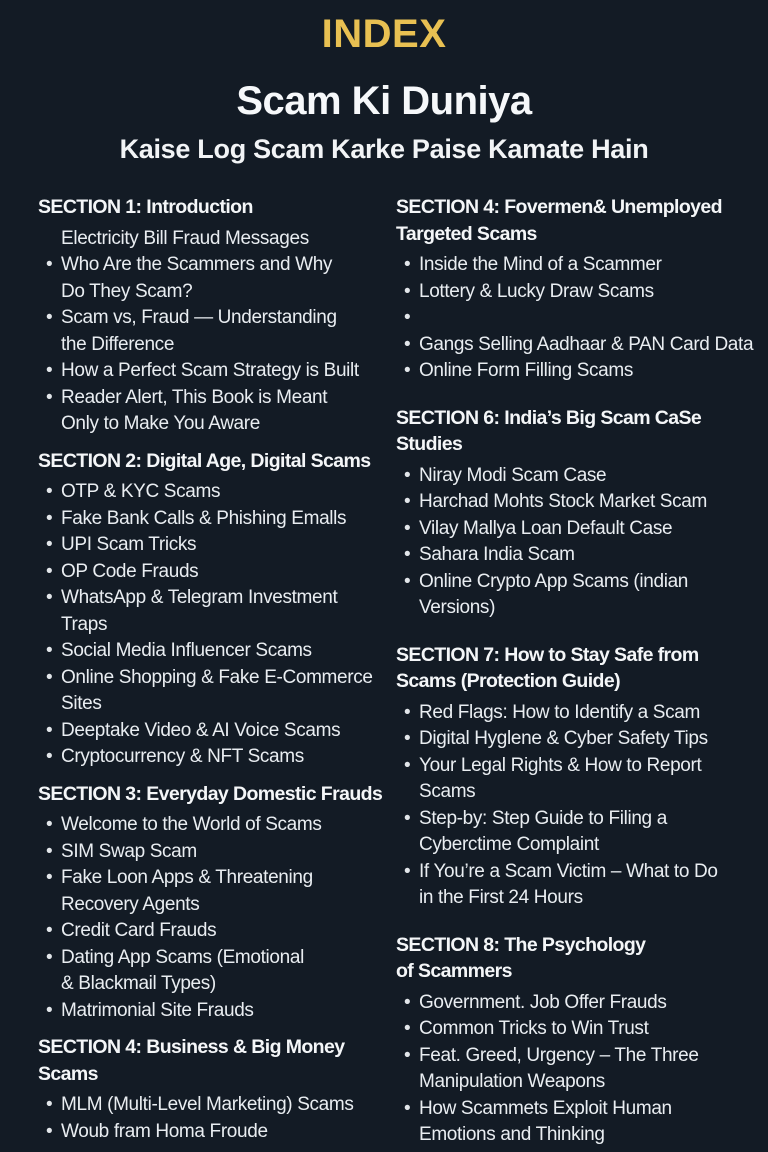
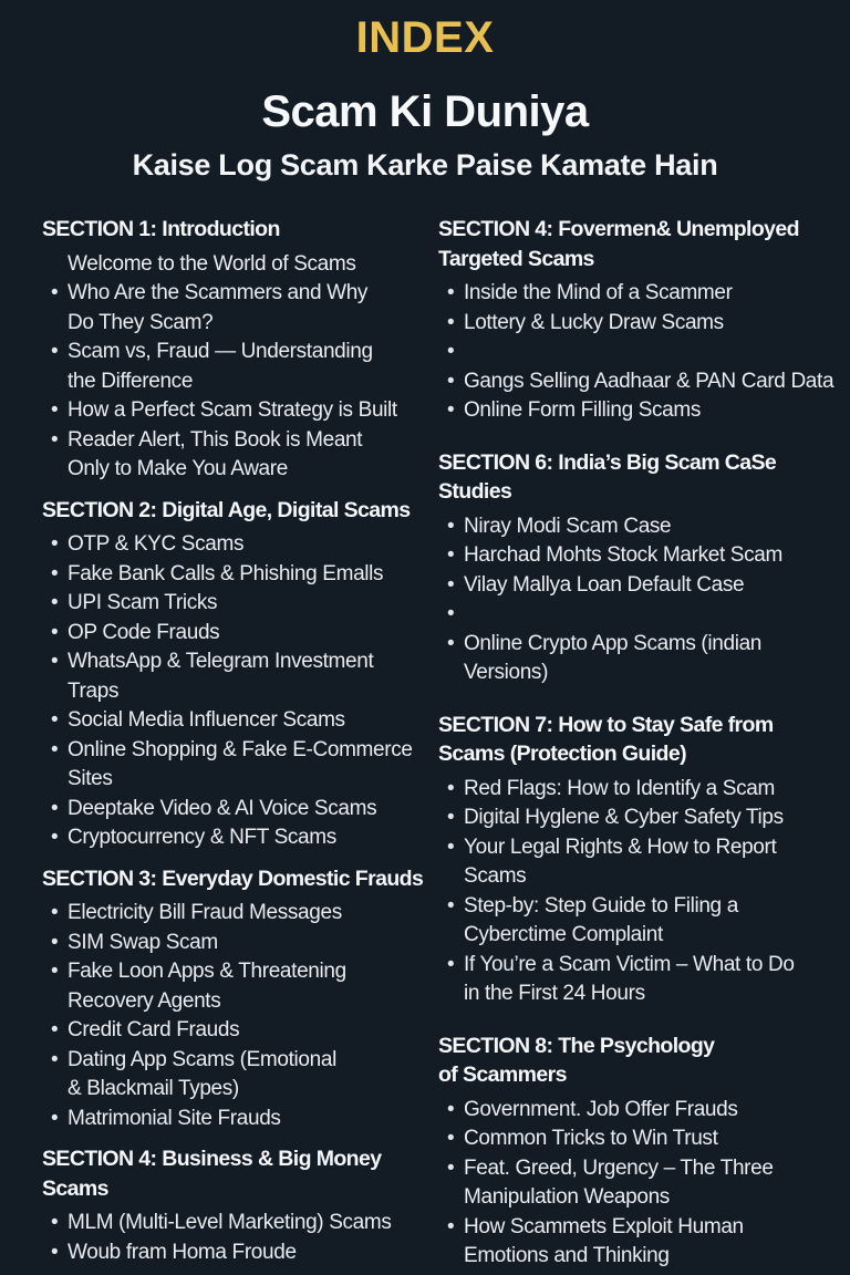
  INDEX
  Scam Ki Duniya
  Kaise Log Scam Karke Paise Kamate Hain
  SECTION 1: Introduction
- Electricity Bill Fraud Messages
+ Welcome to the World of Scams
  •
  Who Are the Scammers and Why
  Do They Scam?
  •
  Scam vs, Fraud — Understanding
  the Difference
  •
  How a Perfect Scam Strategy is Built
  •
  Reader Alert, This Book is Meant
  Only to Make You Aware
  SECTION 2: Digital Age, Digital Scams
  •
  OTP & KYC Scams
  •
  Fake Bank Calls & Phishing Emalls
  •
  UPI Scam Tricks
  •
  OP Code Frauds
  •
  WhatsApp & Telegram Investment
  Traps
  •
  Social Media Influencer Scams
  •
  Online Shopping & Fake E-Commerce
  Sites
  •
  Deeptake Video & AI Voice Scams
  •
  Cryptocurrency & NFT Scams
  SECTION 3: Everyday Domestic Frauds
  •
- Welcome to the World of Scams
+ Electricity Bill Fraud Messages
  •
  SIM Swap Scam
  •
  Fake Loon Apps & Threatening
  Recovery Agents
  •
  Credit Card Frauds
  •
  Dating App Scams (Emotional
  & Blackmail Types)
  •
  Matrimonial Site Frauds
  SECTION 4: Business & Big Money
  Scams
  •
  MLM (Multi-Level Marketing) Scams
  •
  Woub fram Homa Froude
  SECTION 4: Fovermen& Unemployed
  Targeted Scams
  •
  Inside the Mind of a Scammer
  •
  Lottery & Lucky Draw Scams
  •
  •
  Gangs Selling Aadhaar & PAN Card Data
  •
  Online Form Filling Scams
  SECTION 6: India’s Big Scam CaSe
  Studies
  •
  Niray Modi Scam Case
  •
  Harchad Mohts Stock Market Scam
  •
  Vilay Mallya Loan Default Case
  •
- Sahara India Scam
  •
  Online Crypto App Scams (indian
  Versions)
  SECTION 7: How to Stay Safe from
  Scams (Protection Guide)
  •
  Red Flags: How to Identify a Scam
  •
  Digital Hyglene & Cyber Safety Tips
  •
  Your Legal Rights & How to Report
  Scams
  •
  Step-by: Step Guide to Filing a
  Cyberctime Complaint
  •
  If You’re a Scam Victim – What to Do
  in the First 24 Hours
  SECTION 8: The Psychology
  of Scammers
  •
  Government. Job Offer Frauds
  •
  Common Tricks to Win Trust
  •
  Feat. Greed, Urgency – The Three
  Manipulation Weapons
  •
  How Scammets Exploit Human
  Emotions and Thinking
